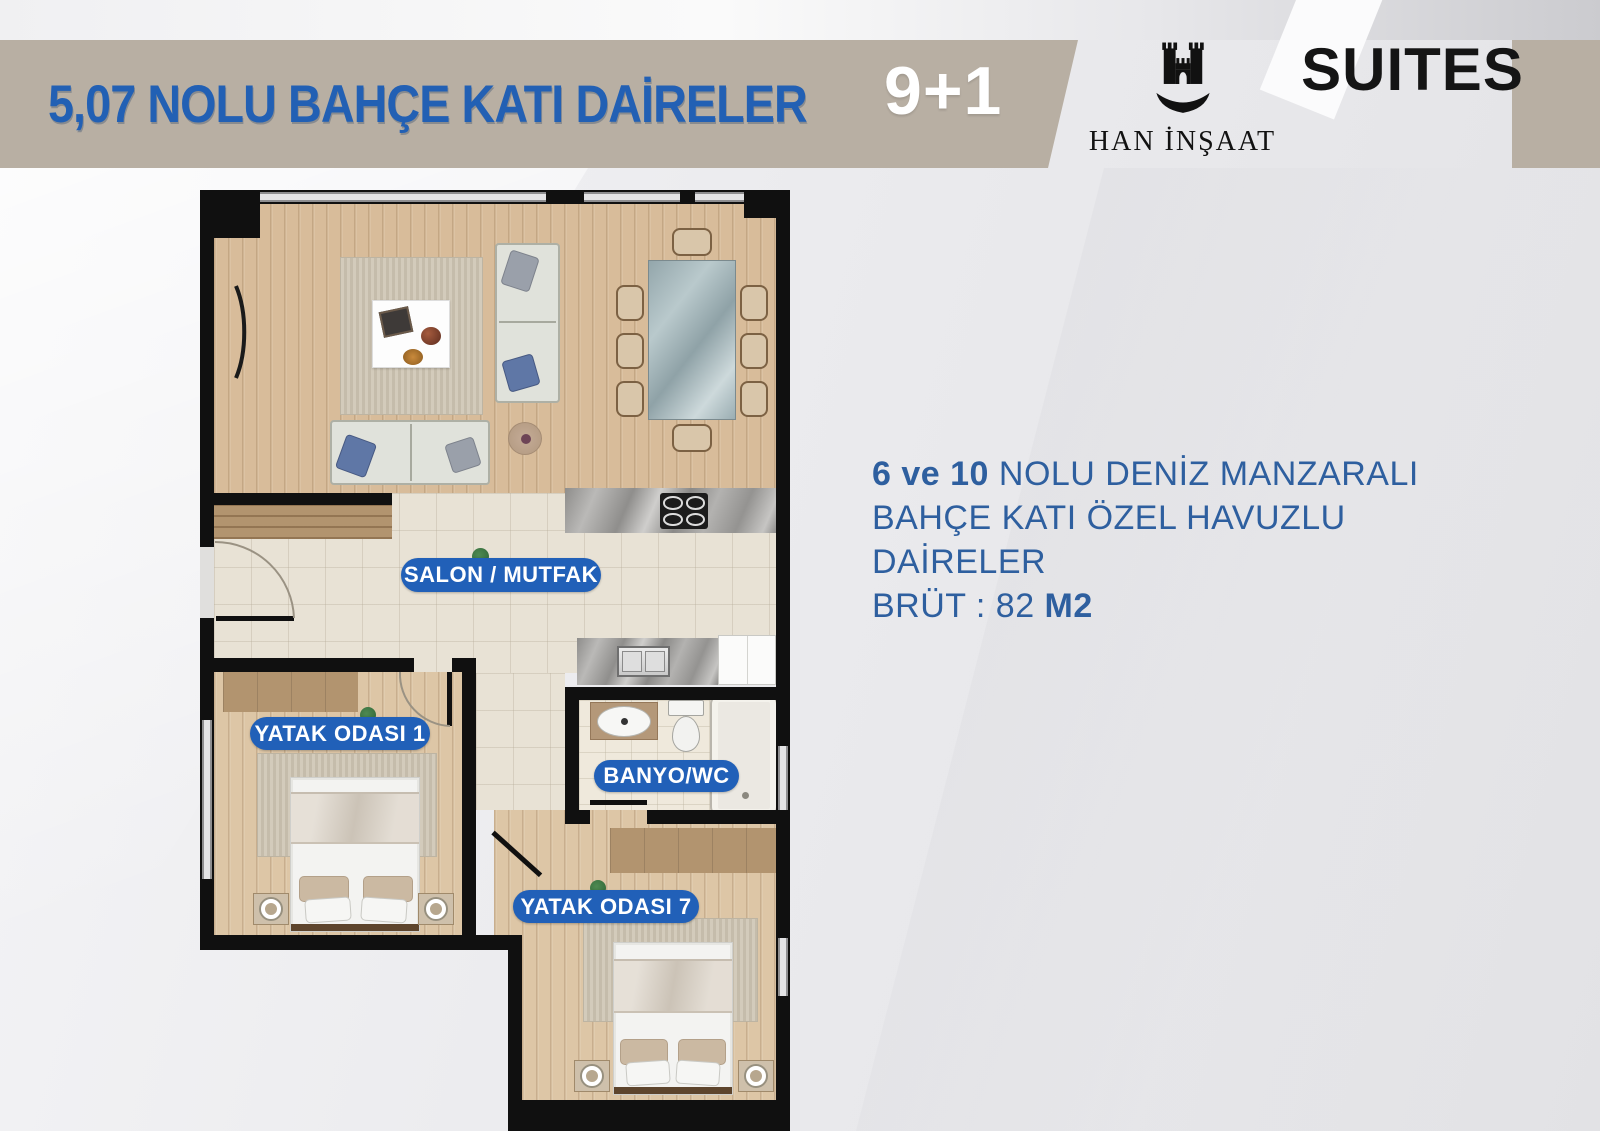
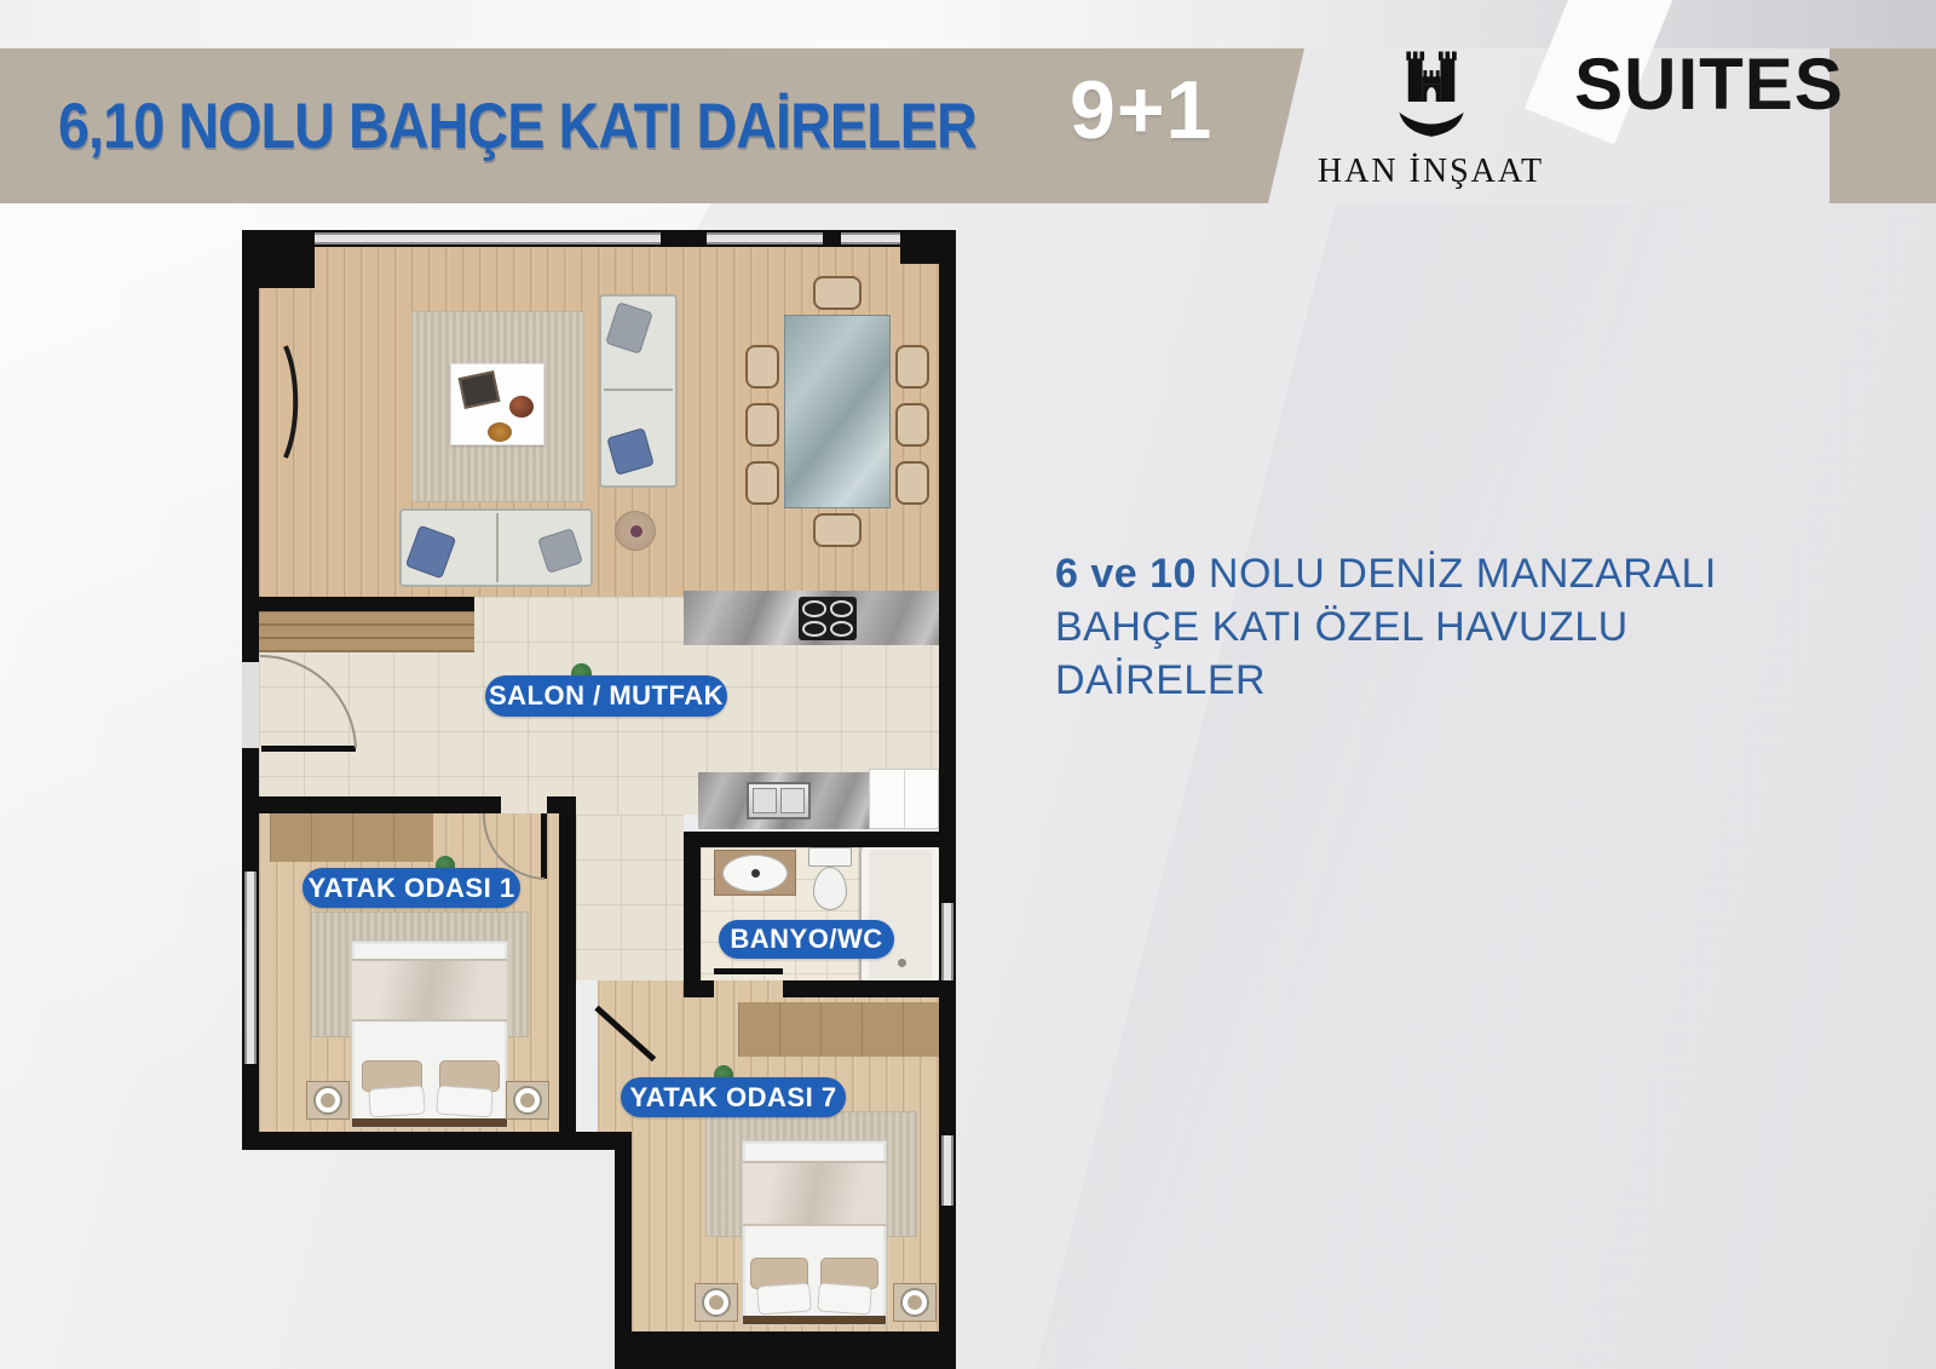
- 5,07 NOLU BAHÇE KATI DAİRELER
+ 6,10 NOLU BAHÇE KATI DAİRELER
  9+1
  HAN İNŞAAT
  SUITES
  6 ve 10 NOLU DENİZ MANZARALI
  BAHÇE KATI ÖZEL HAVUZLU DAİRELER
- BRÜT : 82 M2
  SALON / MUTFAK
  YATAK ODASI 1
  BANYO/WC
  YATAK ODASI 7
